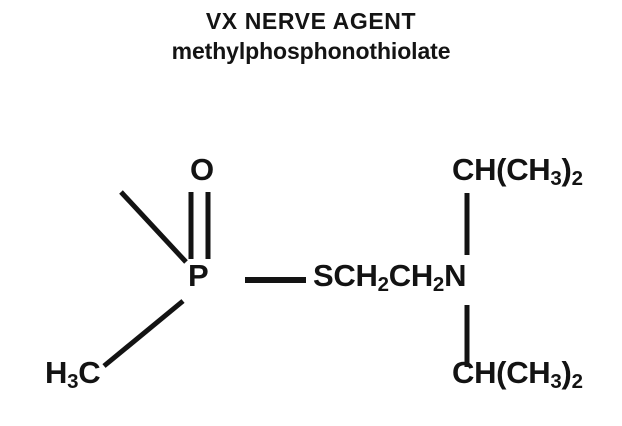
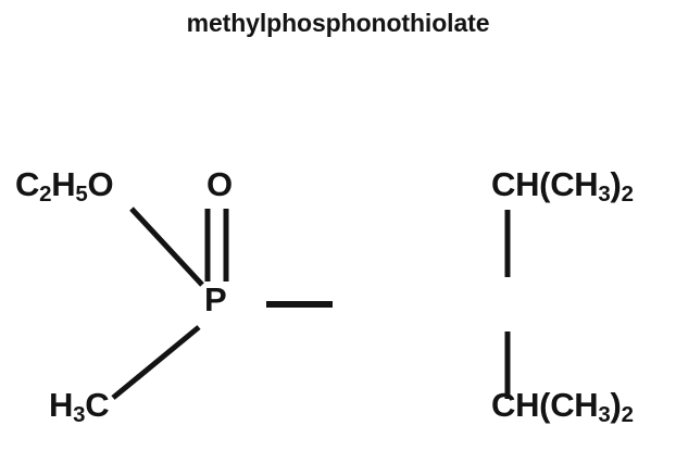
- VX NERVE AGENT
  methylphosphonothiolate
+ C2H5O
  O
  P
  H3C
- SCH2CH2N
  CH(CH3)2
  CH(CH3)2
